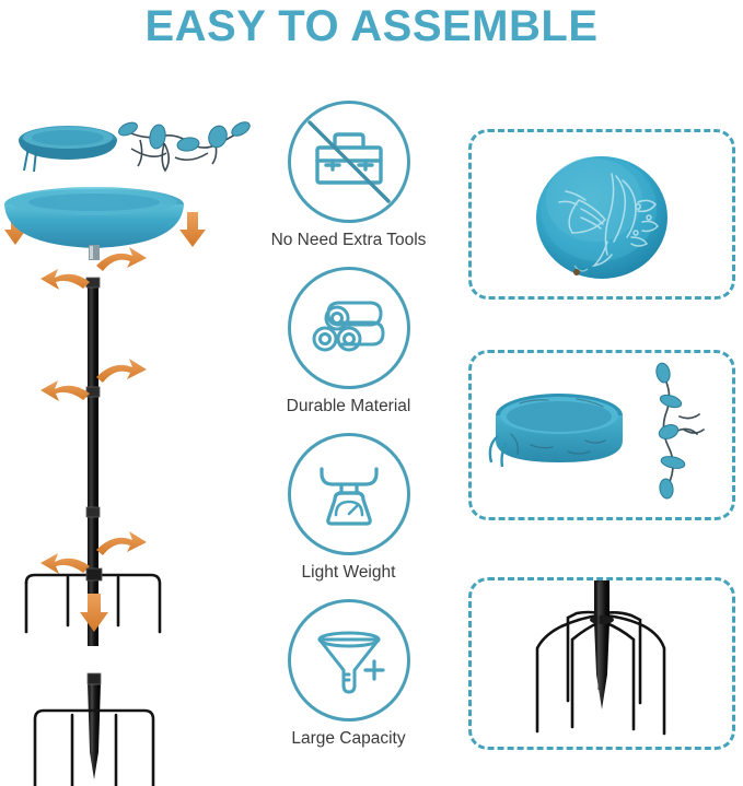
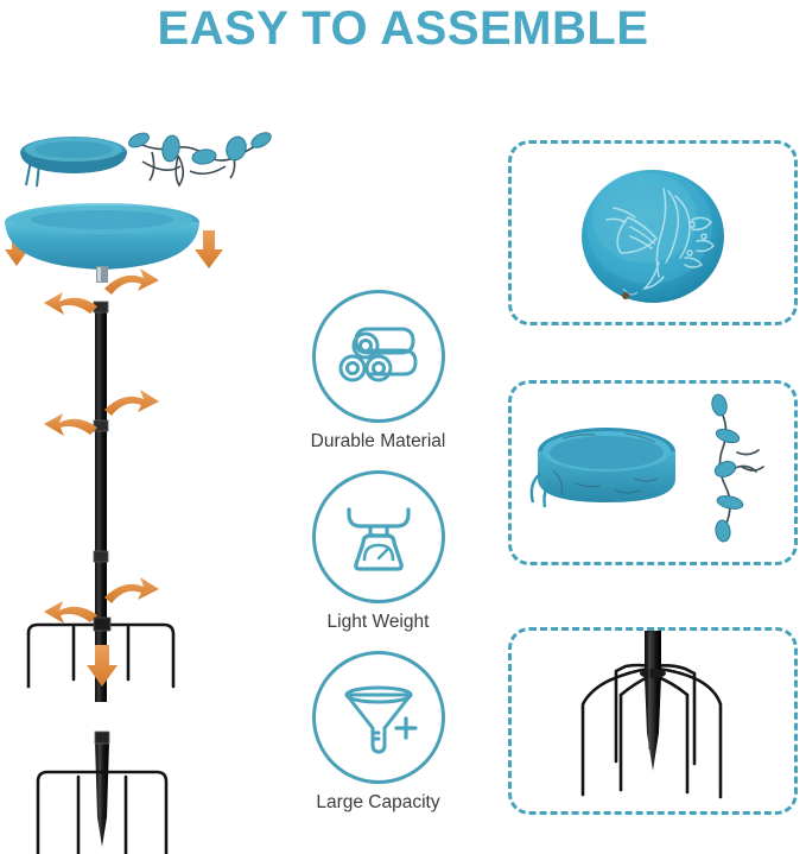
  EASY TO ASSEMBLE
- No Need Extra Tools
  Durable Material
  Light Weight
  Large Capacity
